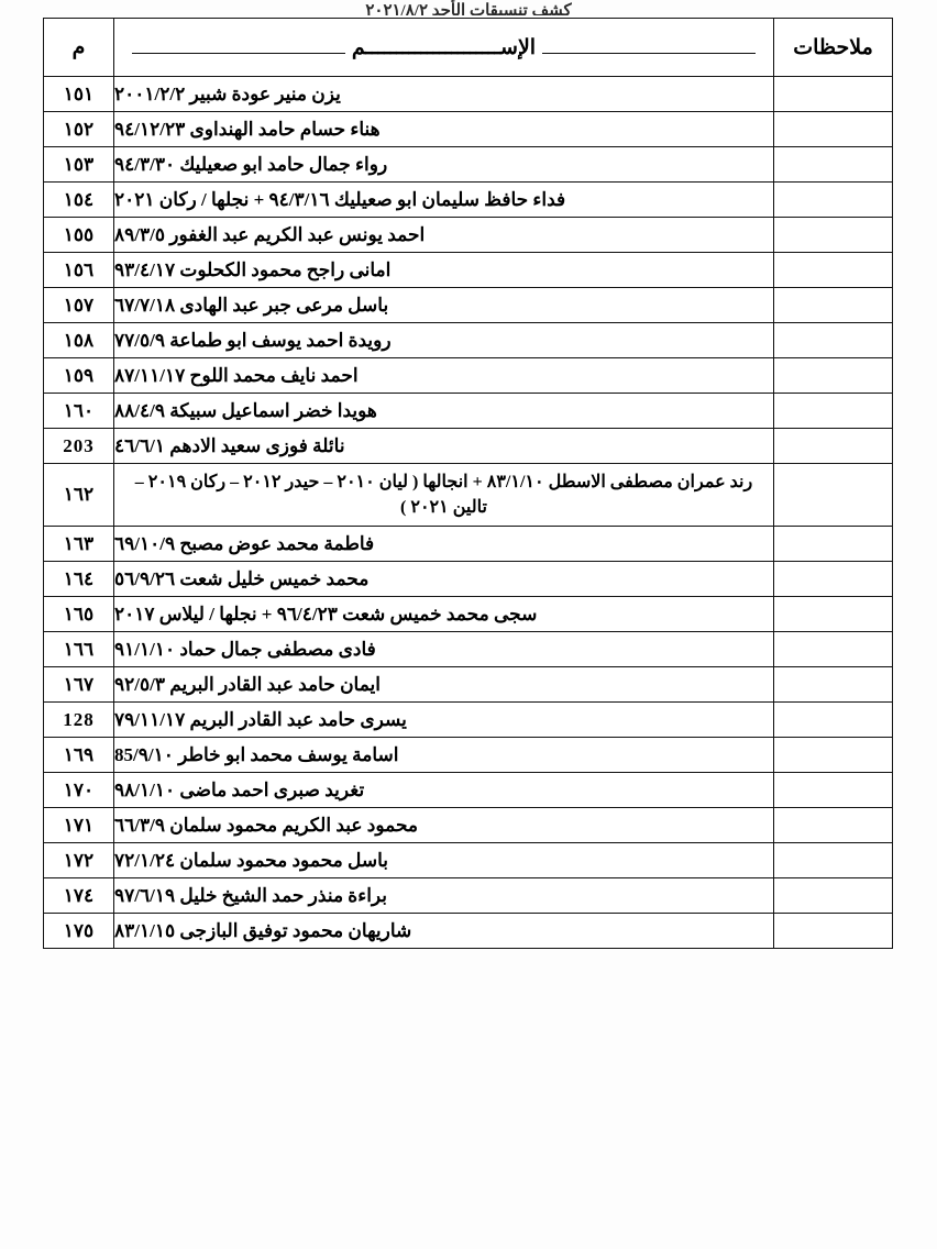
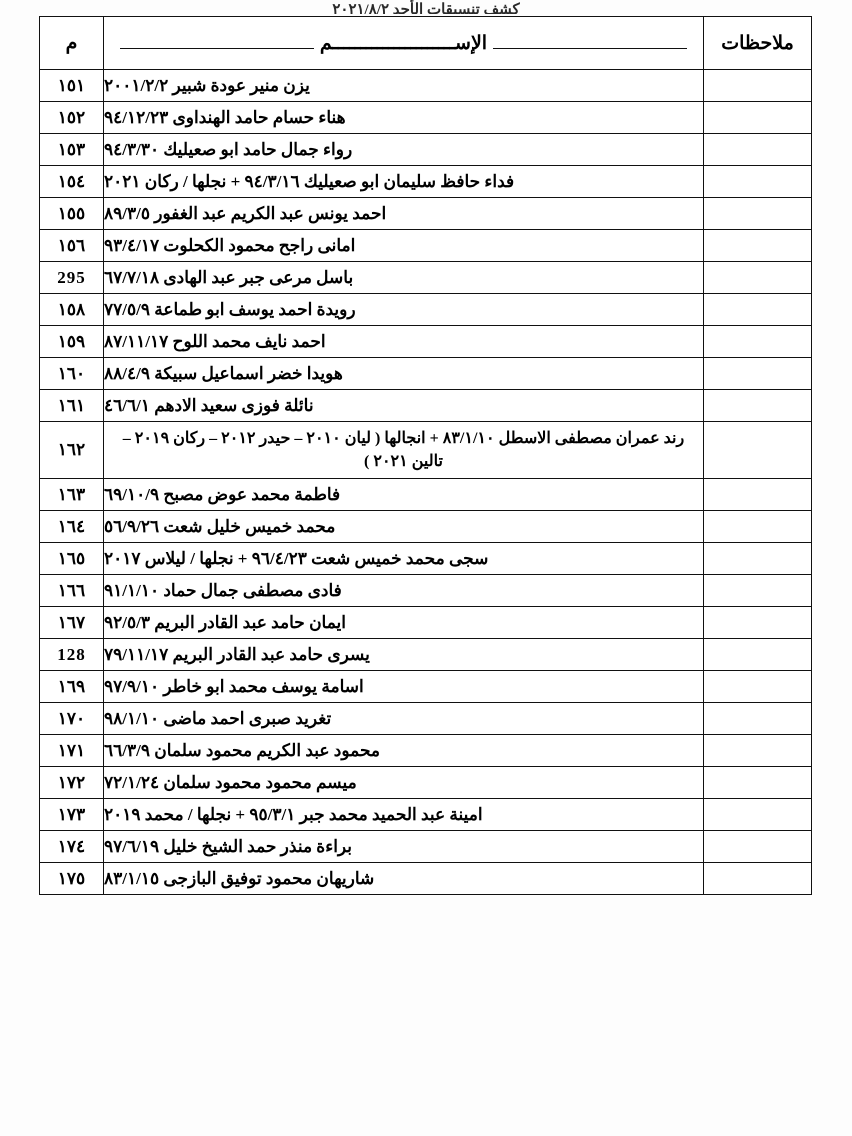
  كشف تنسيقات الأحد ٢٠٢١/٨/٢
  ملاحظات	الإســــــــــــــــــــــم	م
  	يزن منير عودة شبير ٢٠٠١/٢/٢	١٥١
  	هناء حسام حامد الهنداوى ٩٤/١٢/٢٣	١٥٢
  	رواء جمال حامد ابو صعيليك ٩٤/٣/٣٠	١٥٣
  	فداء حافظ سليمان ابو صعيليك ٩٤/٣/١٦ + نجلها / ركان ٢٠٢١	١٥٤
  	احمد يونس عبد الكريم عبد الغفور ٨٩/٣/٥	١٥٥
  	امانى راجح محمود الكحلوت ٩٣/٤/١٧	١٥٦
- 	باسل مرعى جبر عبد الهادى ٦٧/٧/١٨	١٥٧
+ 	باسل مرعى جبر عبد الهادى ٦٧/٧/١٨	295
  	رويدة احمد يوسف ابو طماعة ٧٧/٥/٩	١٥٨
  	احمد نايف محمد اللوح ٨٧/١١/١٧	١٥٩
  	هويدا خضر اسماعيل سبيكة ٨٨/٤/٩	١٦٠
- 	نائلة فوزى سعيد الادهم ٤٦/٦/١	203
+ 	نائلة فوزى سعيد الادهم ٤٦/٦/١	١٦١
  	رند عمران مصطفى الاسطل ٨٣/١/١٠ + انجالها ( ليان ٢٠١٠ – حيدر ٢٠١٢ – ركان ٢٠١٩ – تالين ٢٠٢١ )	١٦٢
  	فاطمة محمد عوض مصبح ٦٩/١٠/٩	١٦٣
  	محمد خميس خليل شعت ٥٦/٩/٢٦	١٦٤
  	سجى محمد خميس شعت ٩٦/٤/٢٣ + نجلها / ليلاس ٢٠١٧	١٦٥
  	فادى مصطفى جمال حماد ٩١/١/١٠	١٦٦
  	ايمان حامد عبد القادر البريم ٩٢/٥/٣	١٦٧
  	يسرى حامد عبد القادر البريم ٧٩/١١/١٧	128
- 	اسامة يوسف محمد ابو خاطر 85/٩/١٠	١٦٩
+ 	اسامة يوسف محمد ابو خاطر ٩٧/٩/١٠	١٦٩
  	تغريد صبرى احمد ماضى ٩٨/١/١٠	١٧٠
  	محمود عبد الكريم محمود سلمان ٦٦/٣/٩	١٧١
- 	باسل محمود محمود سلمان ٧٢/١/٢٤	١٧٢
+ 	ميسم محمود محمود سلمان ٧٢/١/٢٤	١٧٢
+ 	امينة عبد الحميد محمد جبر ٩٥/٣/١ + نجلها / محمد ٢٠١٩	١٧٣
  	براءة منذر حمد الشيخ خليل ٩٧/٦/١٩	١٧٤
  	شاريهان محمود توفيق البازجى ٨٣/١/١٥	١٧٥
